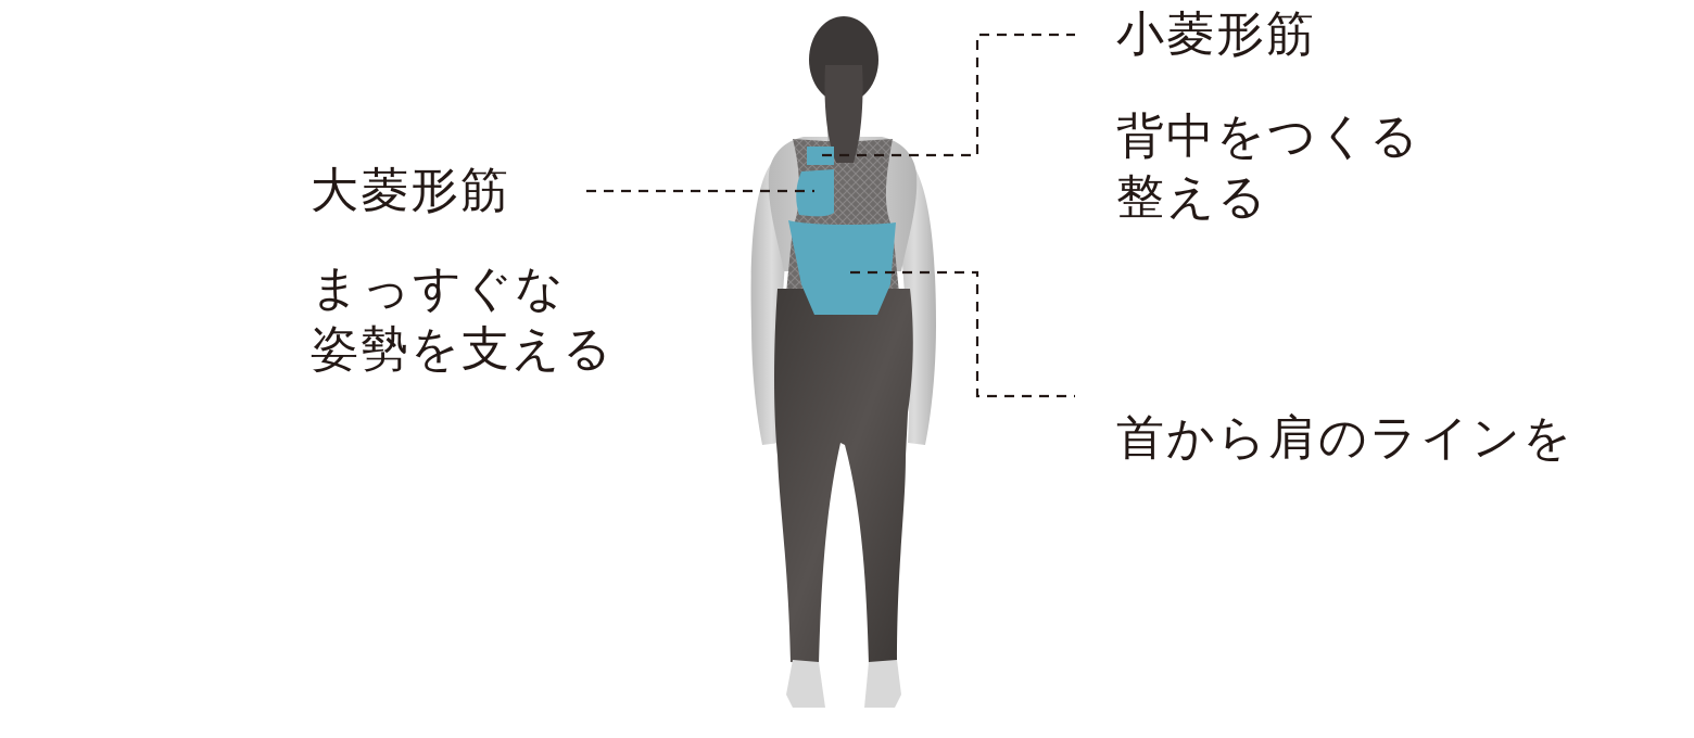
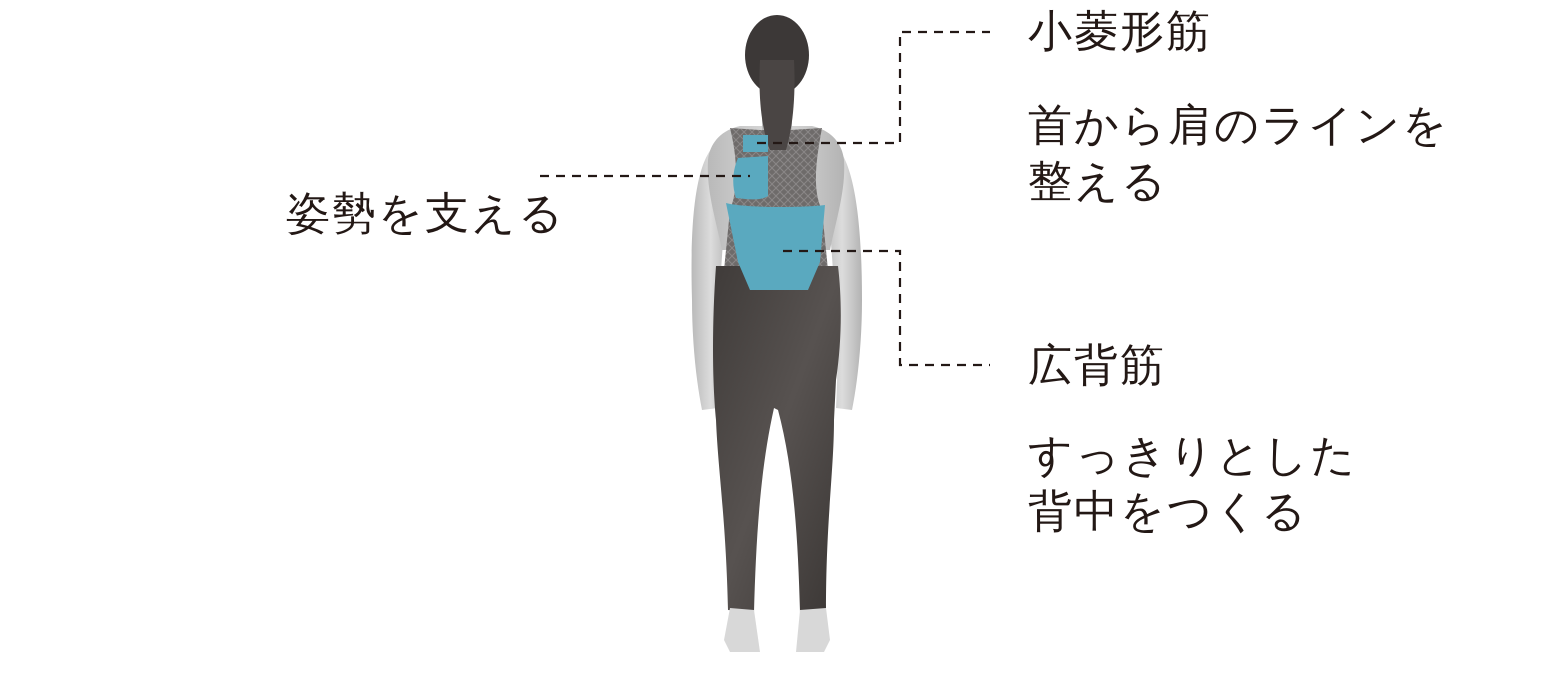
- 大菱形筋
- まっすぐな
  姿勢を支える
  小菱形筋
- 背中をつくる
+ 首から肩のラインを
  整える
+ 広背筋
+ すっきりとした
- 首から肩のラインを
+ 背中をつくる
